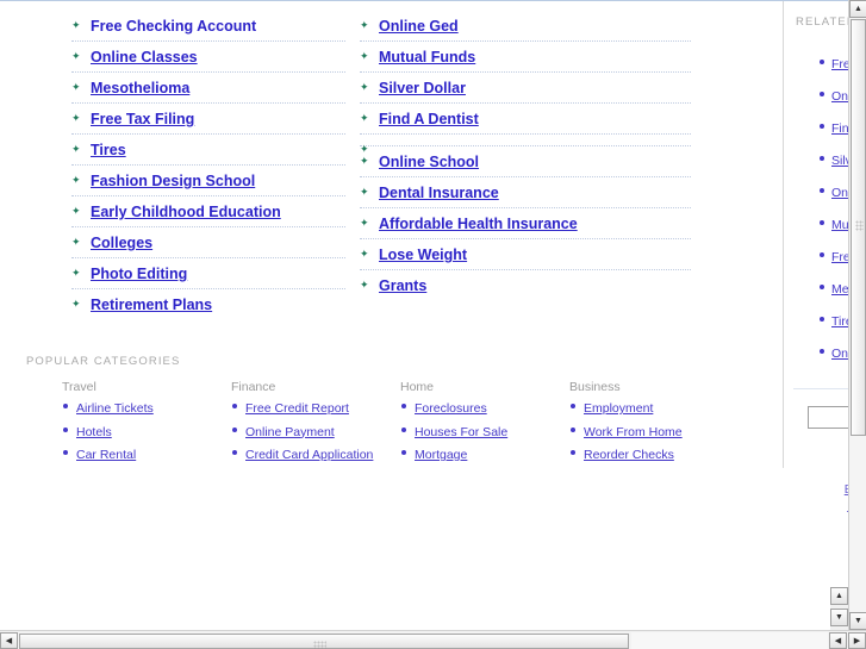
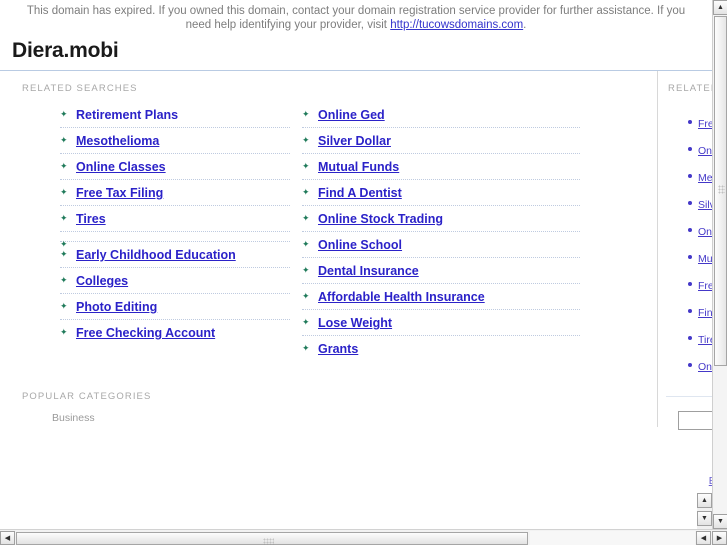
+ This domain has expired. If you owned this domain, contact your domain registration service provider for further assistance. If you need help identifying your provider, visit http://tucowsdomains.com.
+ Diera.mobi
+ RELATED SEARCHES
  ✦
- Free Checking Account
+ Retirement Plans
  ✦
- Online Classes
+ Mesothelioma
  ✦
- Mesothelioma
+ Online Classes
  ✦
  Free Tax Filing
  ✦
  Tires
  ✦
- Fashion Design School
  ✦
  Early Childhood Education
  ✦
  Colleges
  ✦
  Photo Editing
  ✦
- Retirement Plans
+ Free Checking Account
  ✦
  Online Ged
  ✦
- Mutual Funds
+ Silver Dollar
  ✦
- Silver Dollar
+ Mutual Funds
  ✦
  Find A Dentist
  ✦
+ Online Stock Trading
  ✦
  Online School
  ✦
  Dental Insurance
  ✦
  Affordable Health Insurance
  ✦
  Lose Weight
  ✦
  Grants
  POPULAR CATEGORIES
- Travel
- Airline Tickets
- Hotels
- Car Rental
- Finance
- Free Credit Report
- Online Payment
- Credit Card Application
- Home
- Foreclosures
- Houses For Sale
- Mortgage
  Business
- Employment
- Work From Home
- Reorder Checks
  RELATE
  Fre
  On
- Fin
+ Me
  Sil
  Mu
  Fre
- Me
+ Fin
  Tir
  On
